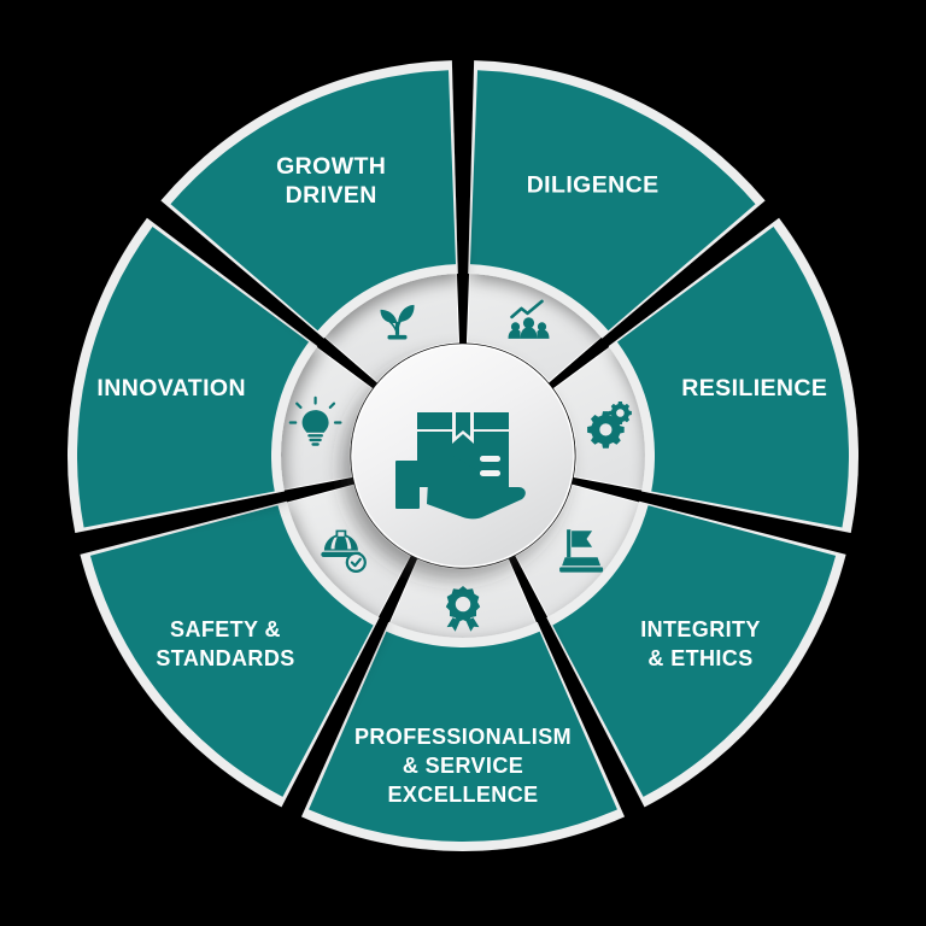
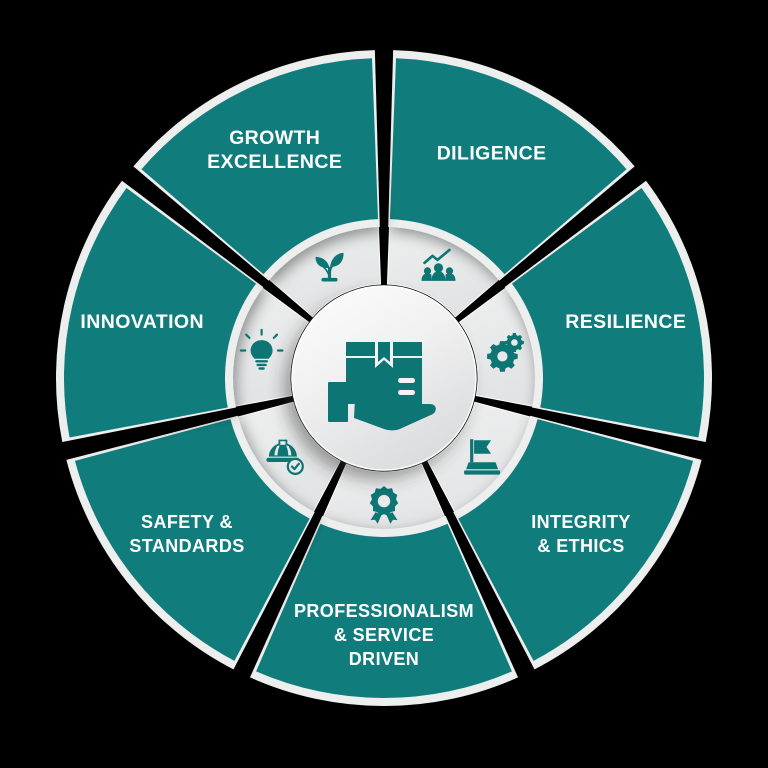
  DILIGENCE
  RESILIENCE
  INTEGRITY & ETHICS
- PROFESSIONALISM & SERVICE EXCELLENCE
+ PROFESSIONALISM & SERVICE DRIVEN
  SAFETY & STANDARDS
  INNOVATION
- GROWTH DRIVEN
+ GROWTH EXCELLENCE
